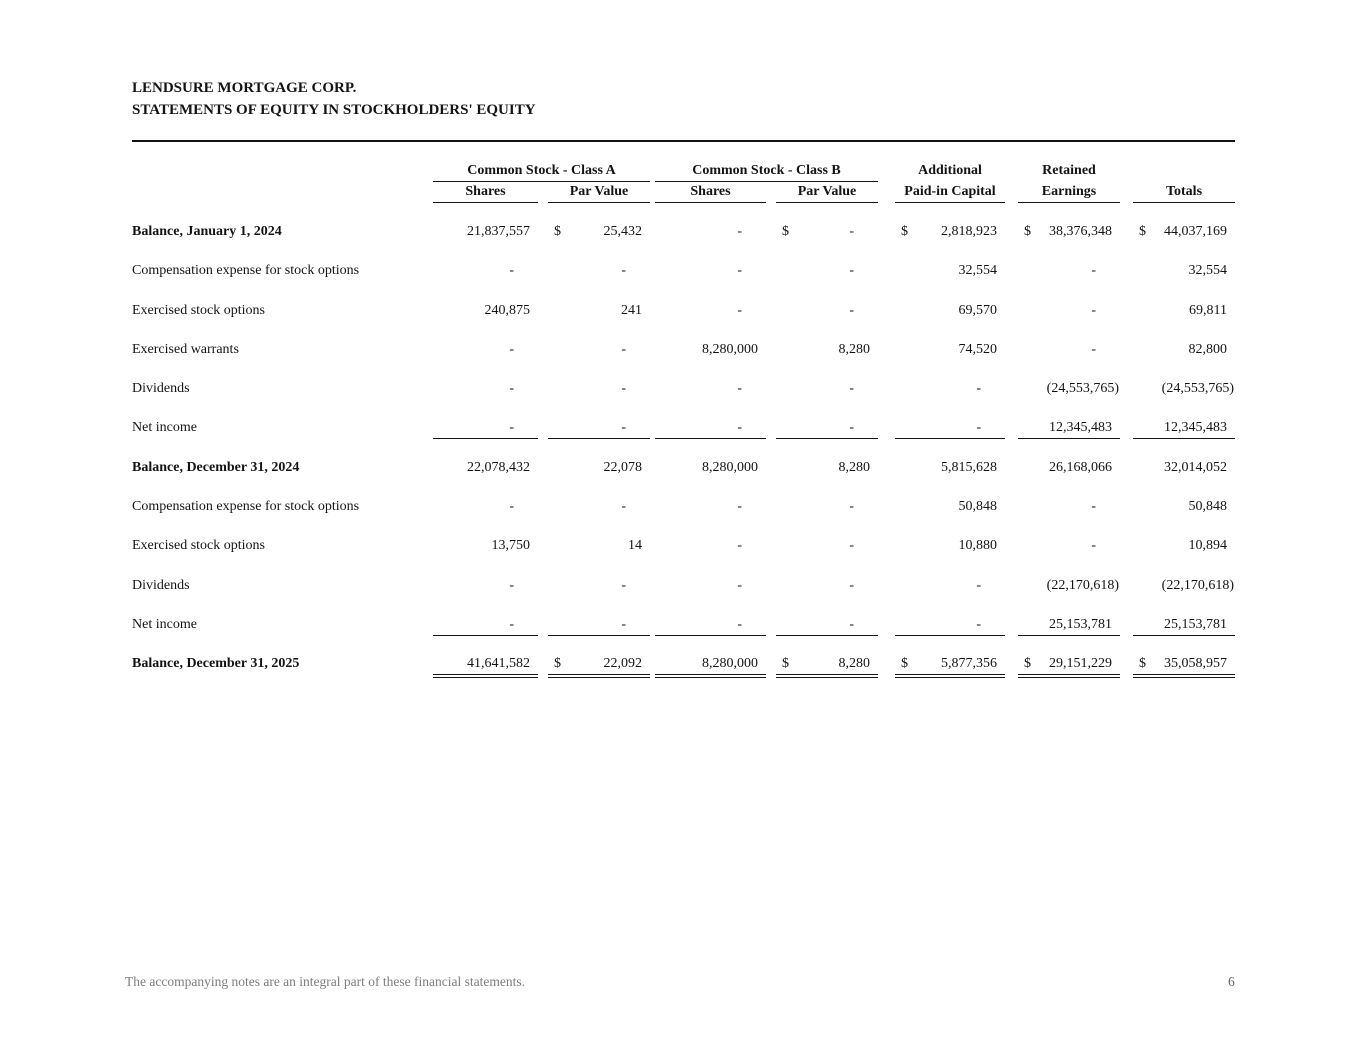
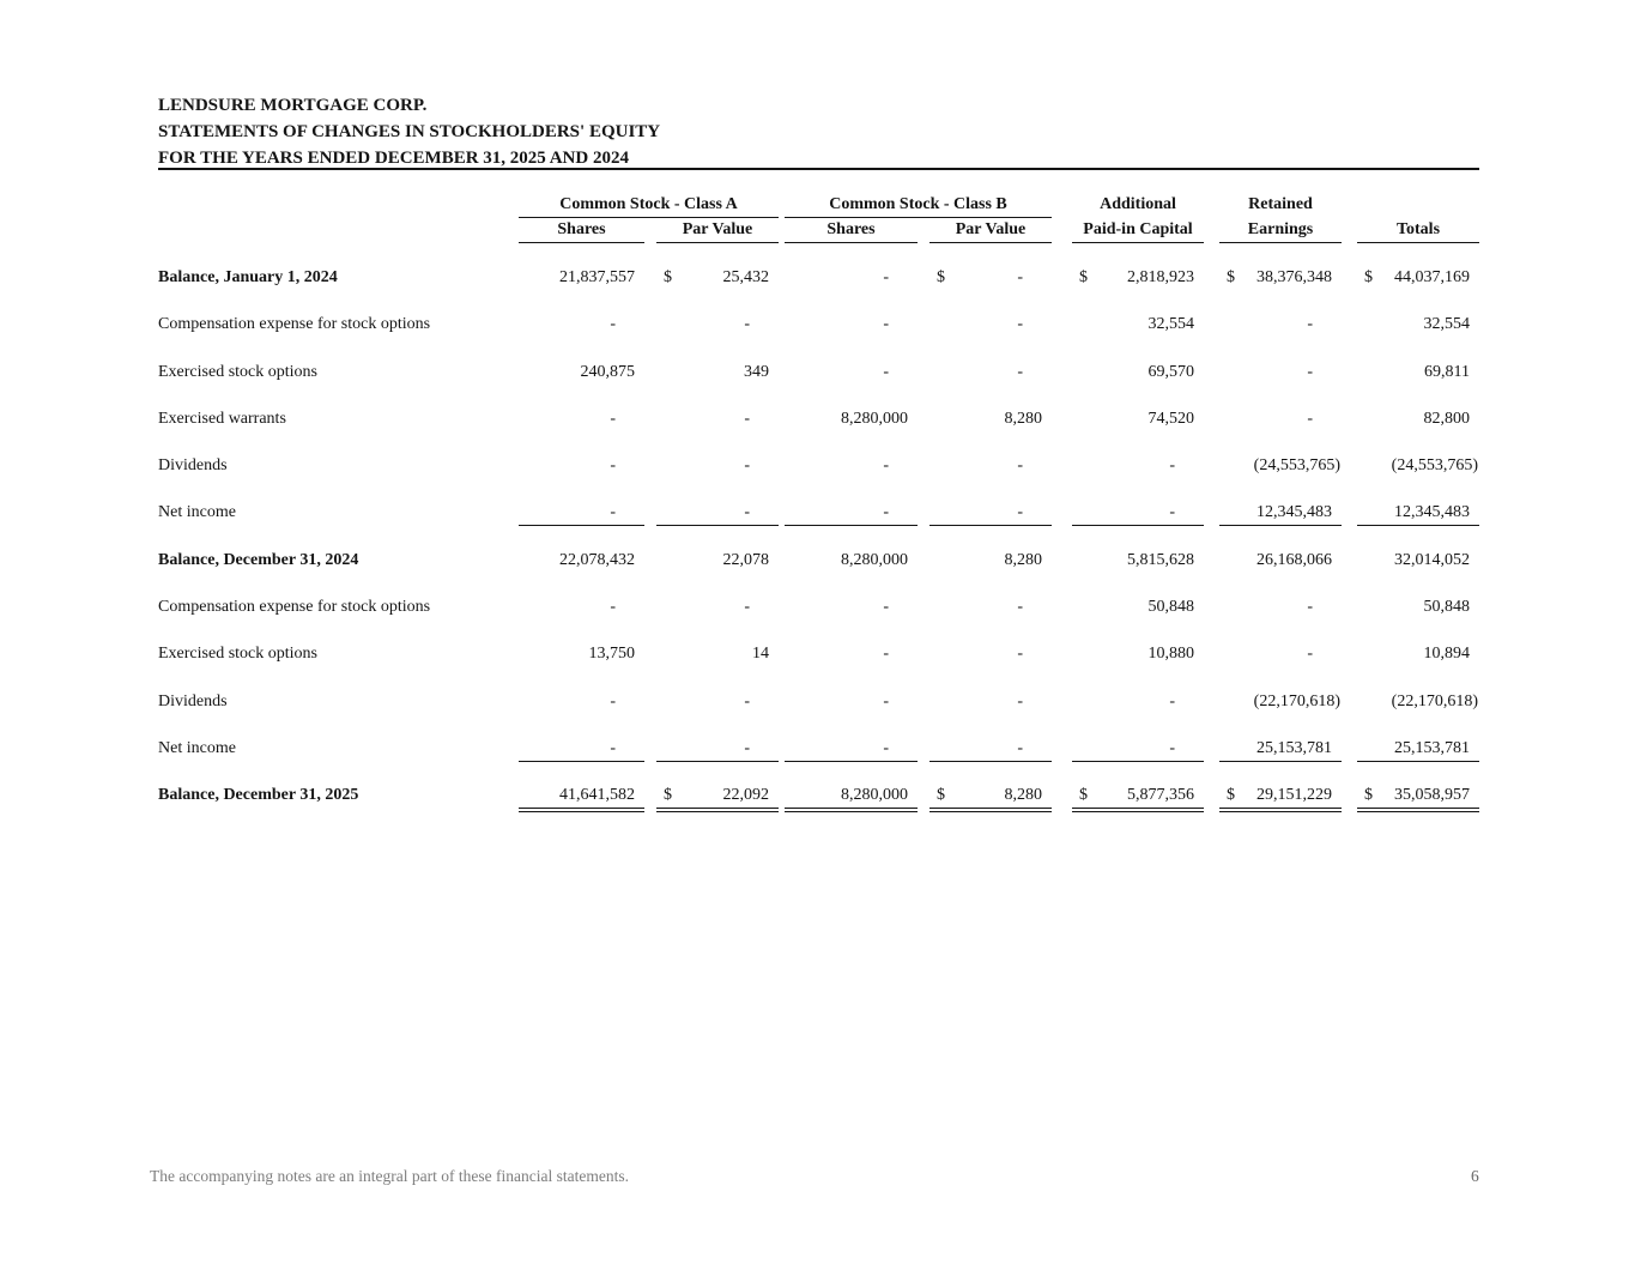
  LENDSURE MORTGAGE CORP.
- STATEMENTS OF EQUITY IN STOCKHOLDERS' EQUITY
+ STATEMENTS OF CHANGES IN STOCKHOLDERS' EQUITY
+ FOR THE YEARS ENDED DECEMBER 31, 2025 AND 2024
  Common Stock - Class A
  Common Stock - Class B
  Additional
  Retained
  Shares
  Par Value
  Shares
  Par Value
  Paid-in Capital
  Earnings
  Totals
  Balance, January 1, 2024
  21,837,557
  $
  25,432
  -
  $
  -
  $
  2,818,923
  $
  38,376,348
  $
  44,037,169
  Compensation expense for stock options
  -
  -
  -
  -
  32,554
  -
  32,554
  Exercised stock options
  240,875
- 241
+ 349
  -
  -
  69,570
  -
  69,811
  Exercised warrants
  -
  -
  8,280,000
  8,280
  74,520
  -
  82,800
  Dividends
  -
  -
  -
  -
  -
  (24,553,765)
  (24,553,765)
  Net income
  -
  -
  -
  -
  -
  12,345,483
  12,345,483
  Balance, December 31, 2024
  22,078,432
  22,078
  8,280,000
  8,280
  5,815,628
  26,168,066
  32,014,052
  Compensation expense for stock options
  -
  -
  -
  -
  50,848
  -
  50,848
  Exercised stock options
  13,750
  14
  -
  -
  10,880
  -
  10,894
  Dividends
  -
  -
  -
  -
  -
  (22,170,618)
  (22,170,618)
  Net income
  -
  -
  -
  -
  -
  25,153,781
  25,153,781
  Balance, December 31, 2025
  41,641,582
  $
  22,092
  8,280,000
  $
  8,280
  $
  5,877,356
  $
  29,151,229
  $
  35,058,957
  The accompanying notes are an integral part of these financial statements.
  6
